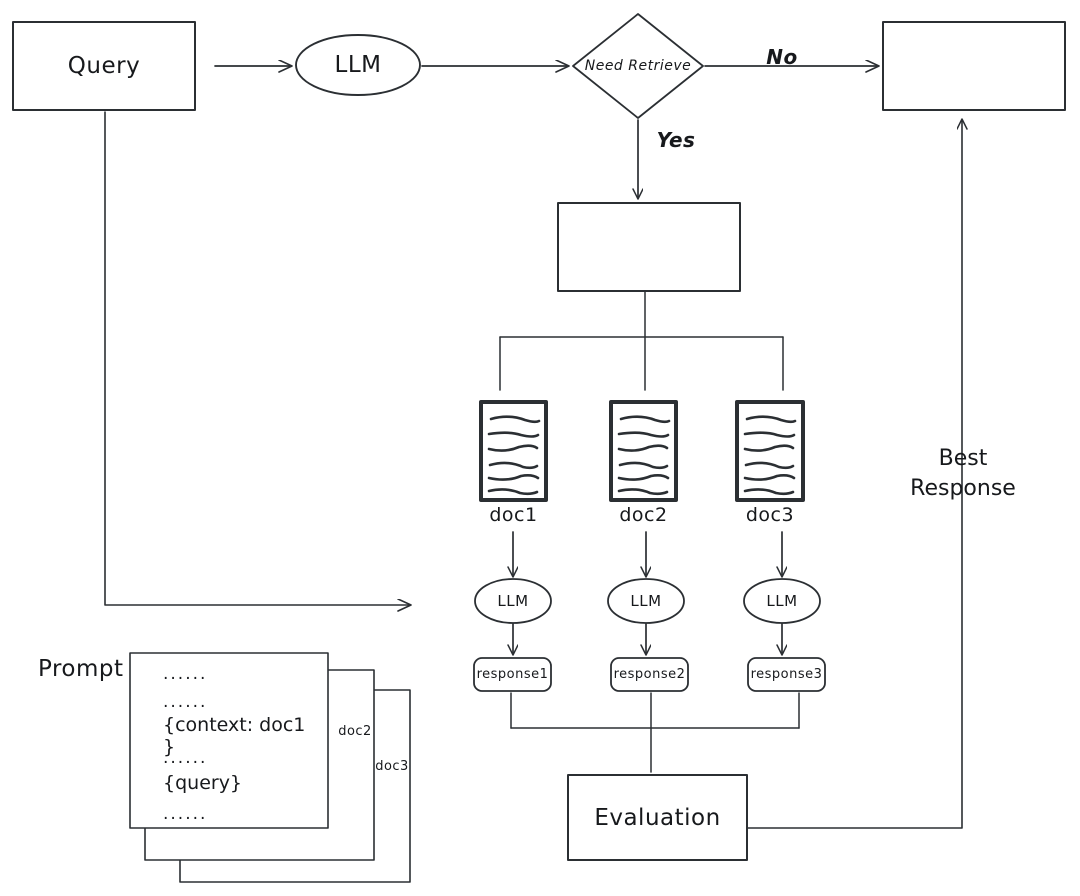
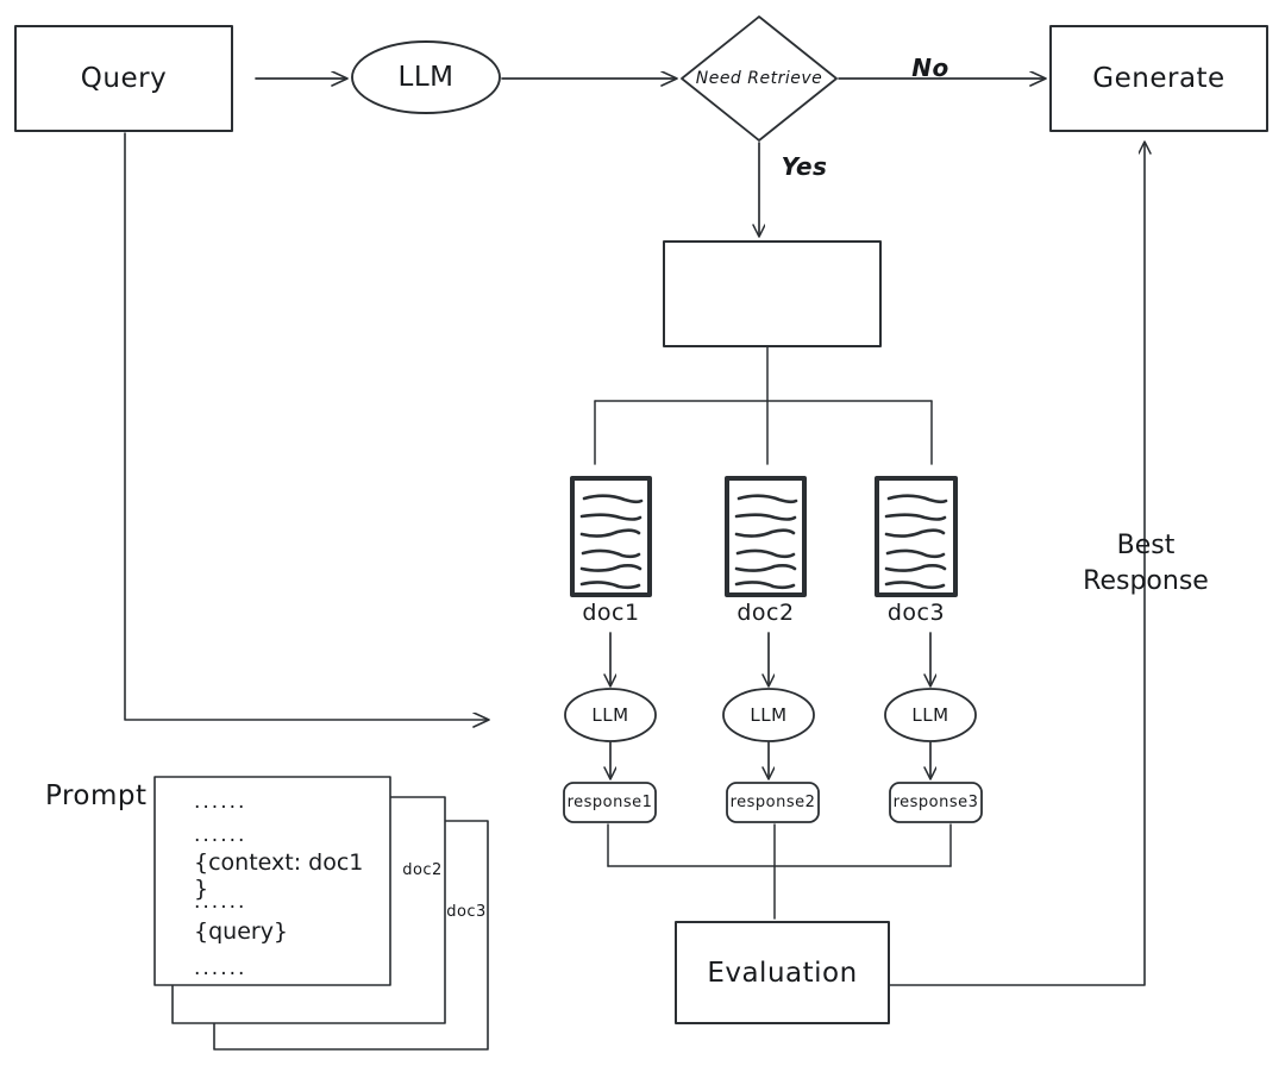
  Query
  LLM
  Need Retrieve
  No
+ Generate
  Yes
  doc1
  doc2
  doc3
  LLM
  LLM
  LLM
  response1
  response2
  response3
  Evaluation
  Best
  Response
  Prompt
  ......
  ......
  {context: doc1 }
  ......
  {query}
  ......
  doc2
  doc3
